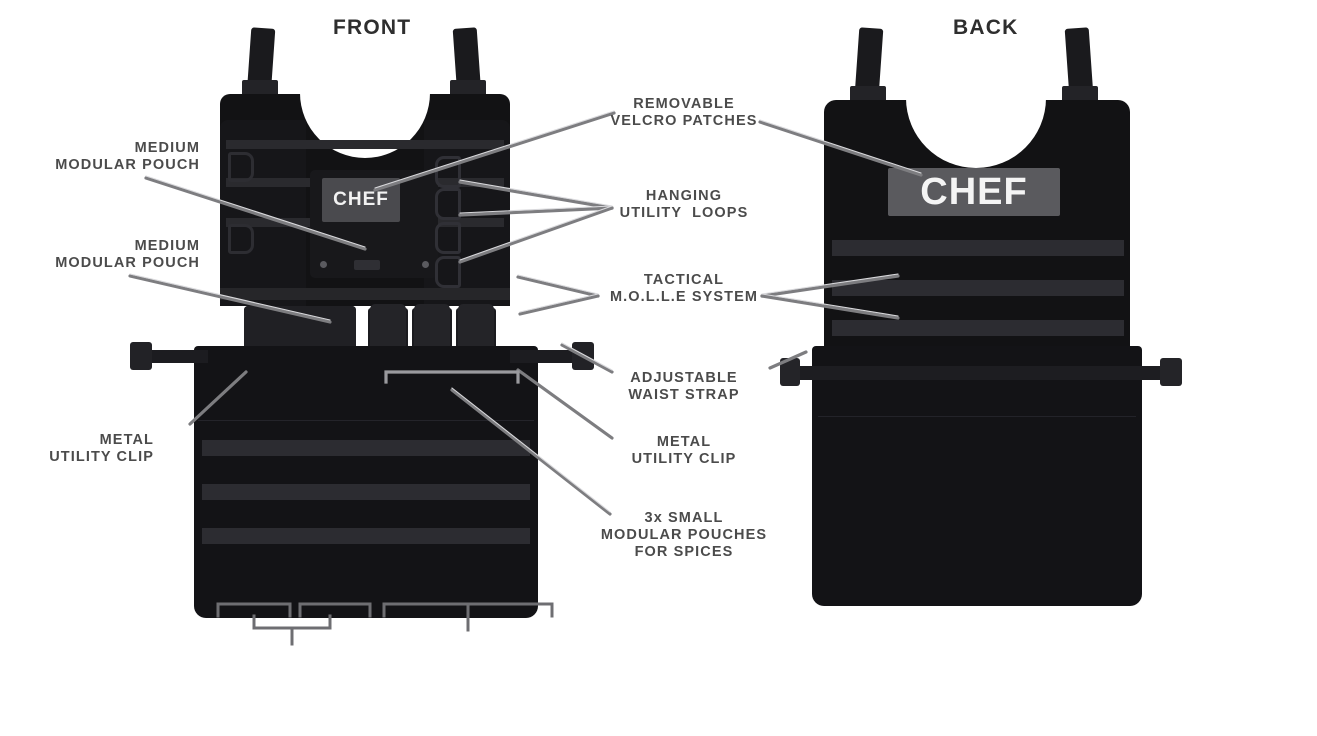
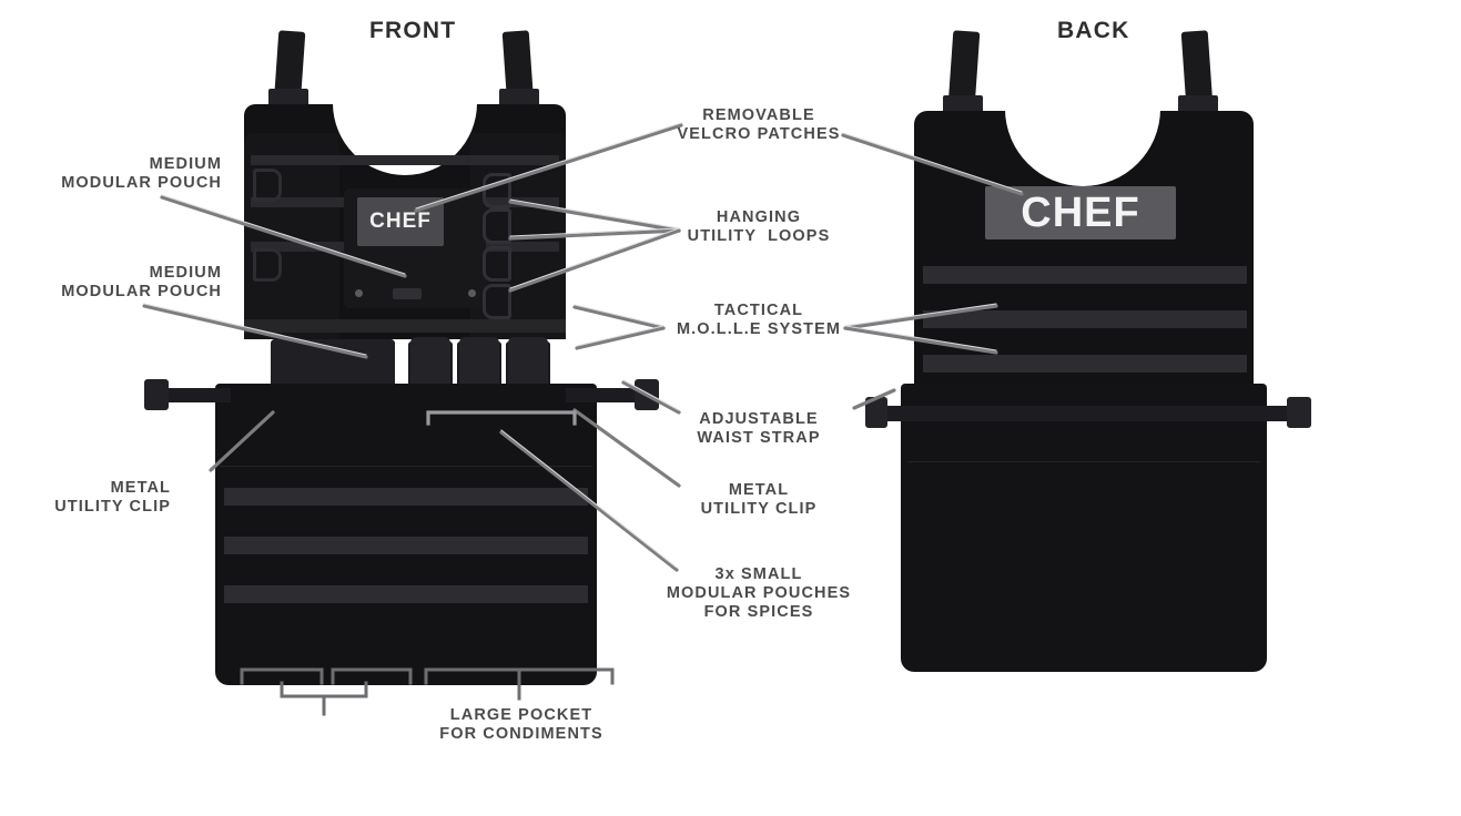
  CHEF
  CHEF
  FRONT
  BACK
  MEDIUM
  MODULAR POUCH
  MEDIUM
  MODULAR POUCH
  METAL
  UTILITY CLIP
  REMOVABLE
  VELCRO PATCHES
  HANGING
  UTILITY LOOPS
  TACTICAL
  M.O.L.L.E SYSTEM
  ADJUSTABLE
  WAIST STRAP
  METAL
  UTILITY CLIP
  3x SMALL
  MODULAR POUCHES
  FOR SPICES
+ LARGE POCKET
+ FOR CONDIMENTS
